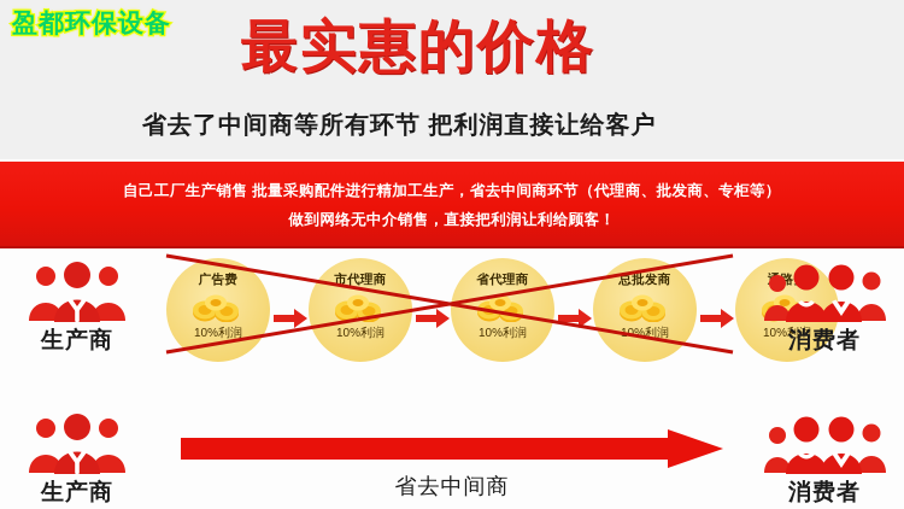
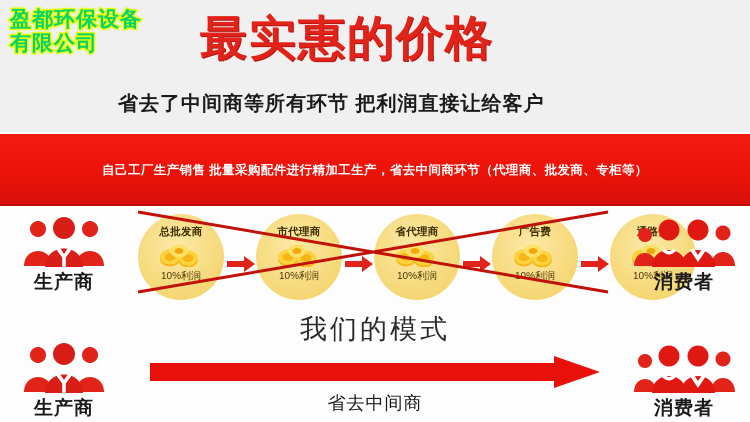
  盈都环保设备
+ 有限公司
  最实惠的价格
  省去了中间商等所有环节 把利润直接让给客户
  自己工厂生产销售 批量采购配件进行精加工生产，省去中间商环节（代理商、批发商、专柜等）
- 做到网络无中介销售，直接把利润让利给顾客！
  生产商
- 广告费
+ 总批发商
  10%利润
  市代理商
  10%利润
  省代理商
  10%利润
- 总批发商
+ 广告费
  10%利润
  消费者
+ 我们的模式
  生产商
  省去中间商
  消费者
